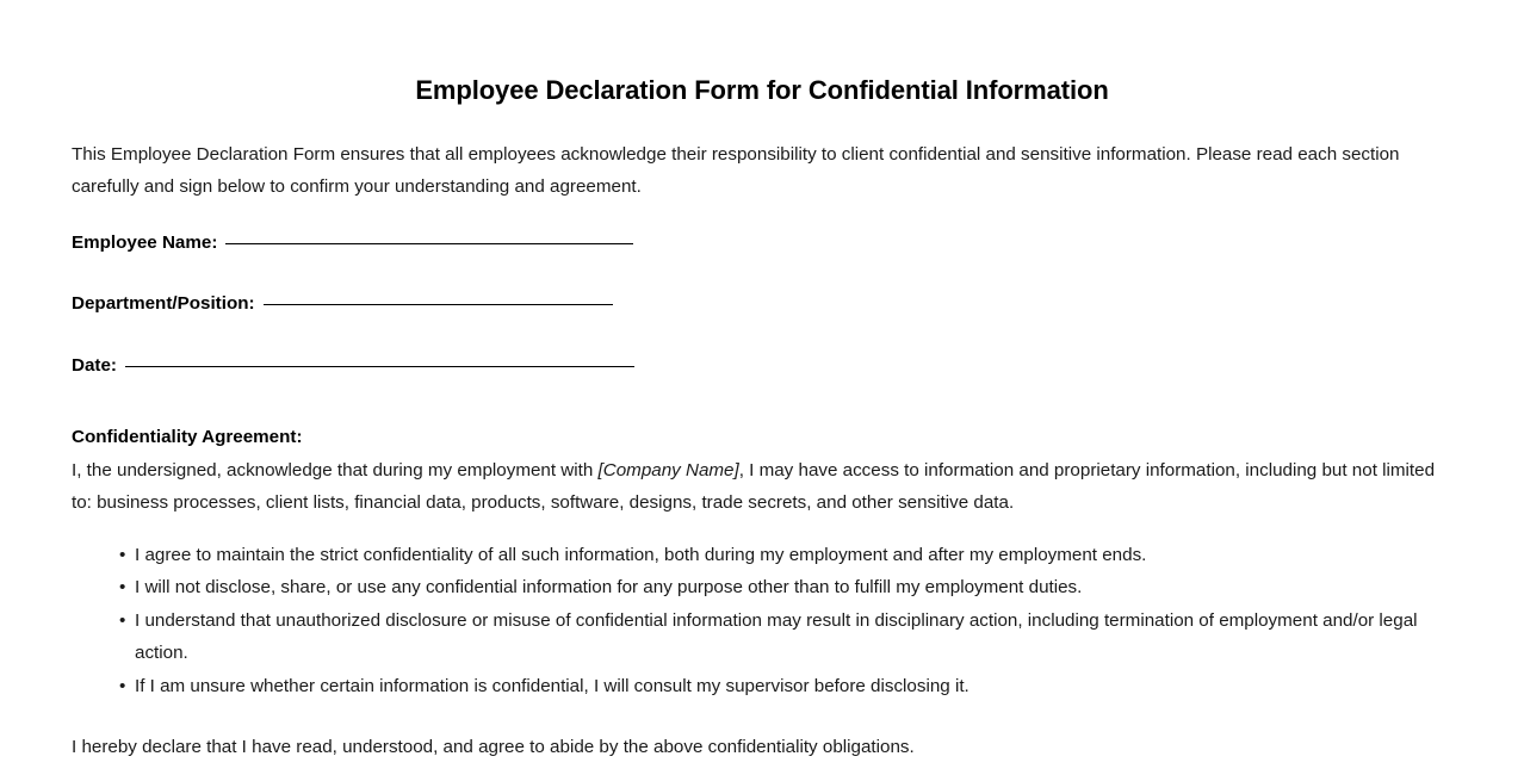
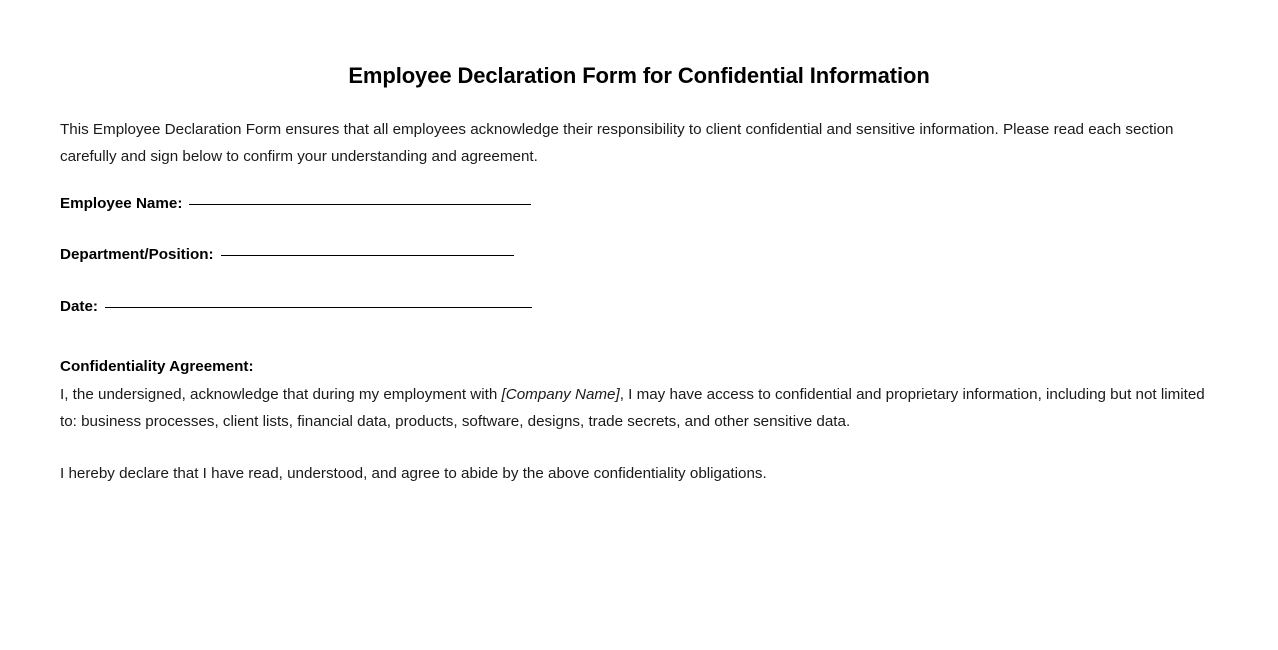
  Employee Declaration Form for Confidential Information
  This Employee Declaration Form ensures that all employees acknowledge their responsibility to client confidential and sensitive information. Please read each section carefully and sign below to confirm your understanding and agreement.
  Employee Name:
  Department/Position:
  Date:
  Confidentiality Agreement:
- I, the undersigned, acknowledge that during my employment with [Company Name], I may have access to information and proprietary information, including but not limited to: business processes, client lists, financial data, products, software, designs, trade secrets, and other sensitive data.
+ I, the undersigned, acknowledge that during my employment with [Company Name], I may have access to confidential and proprietary information, including but not limited to: business processes, client lists, financial data, products, software, designs, trade secrets, and other sensitive data.
- I agree to maintain the strict confidentiality of all such information, both during my employment and after my employment ends.
- I will not disclose, share, or use any confidential information for any purpose other than to fulfill my employment duties.
- I understand that unauthorized disclosure or misuse of confidential information may result in disciplinary action, including termination of employment and/or legal action.
- If I am unsure whether certain information is confidential, I will consult my supervisor before disclosing it.
  I hereby declare that I have read, understood, and agree to abide by the above confidentiality obligations.
